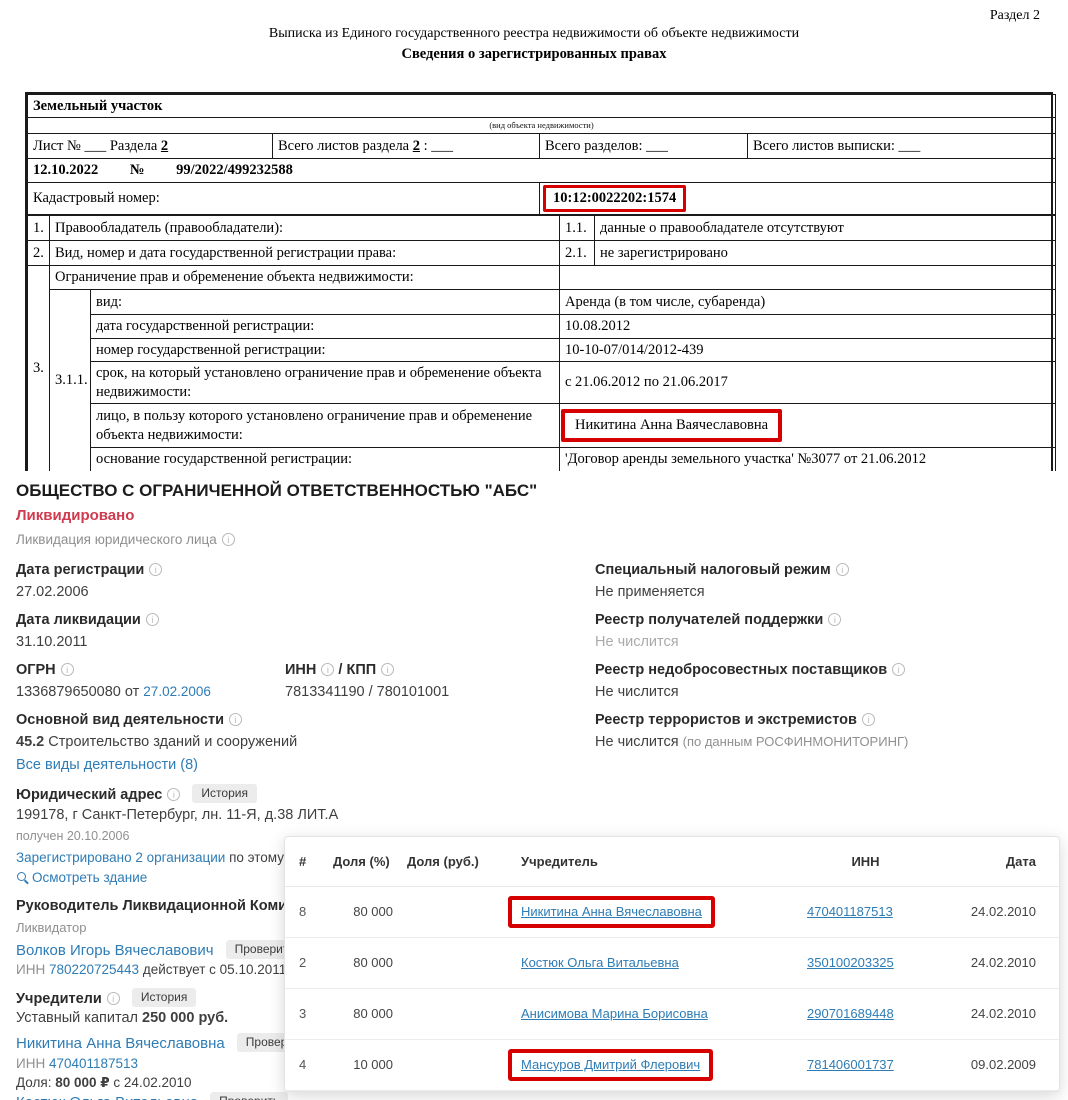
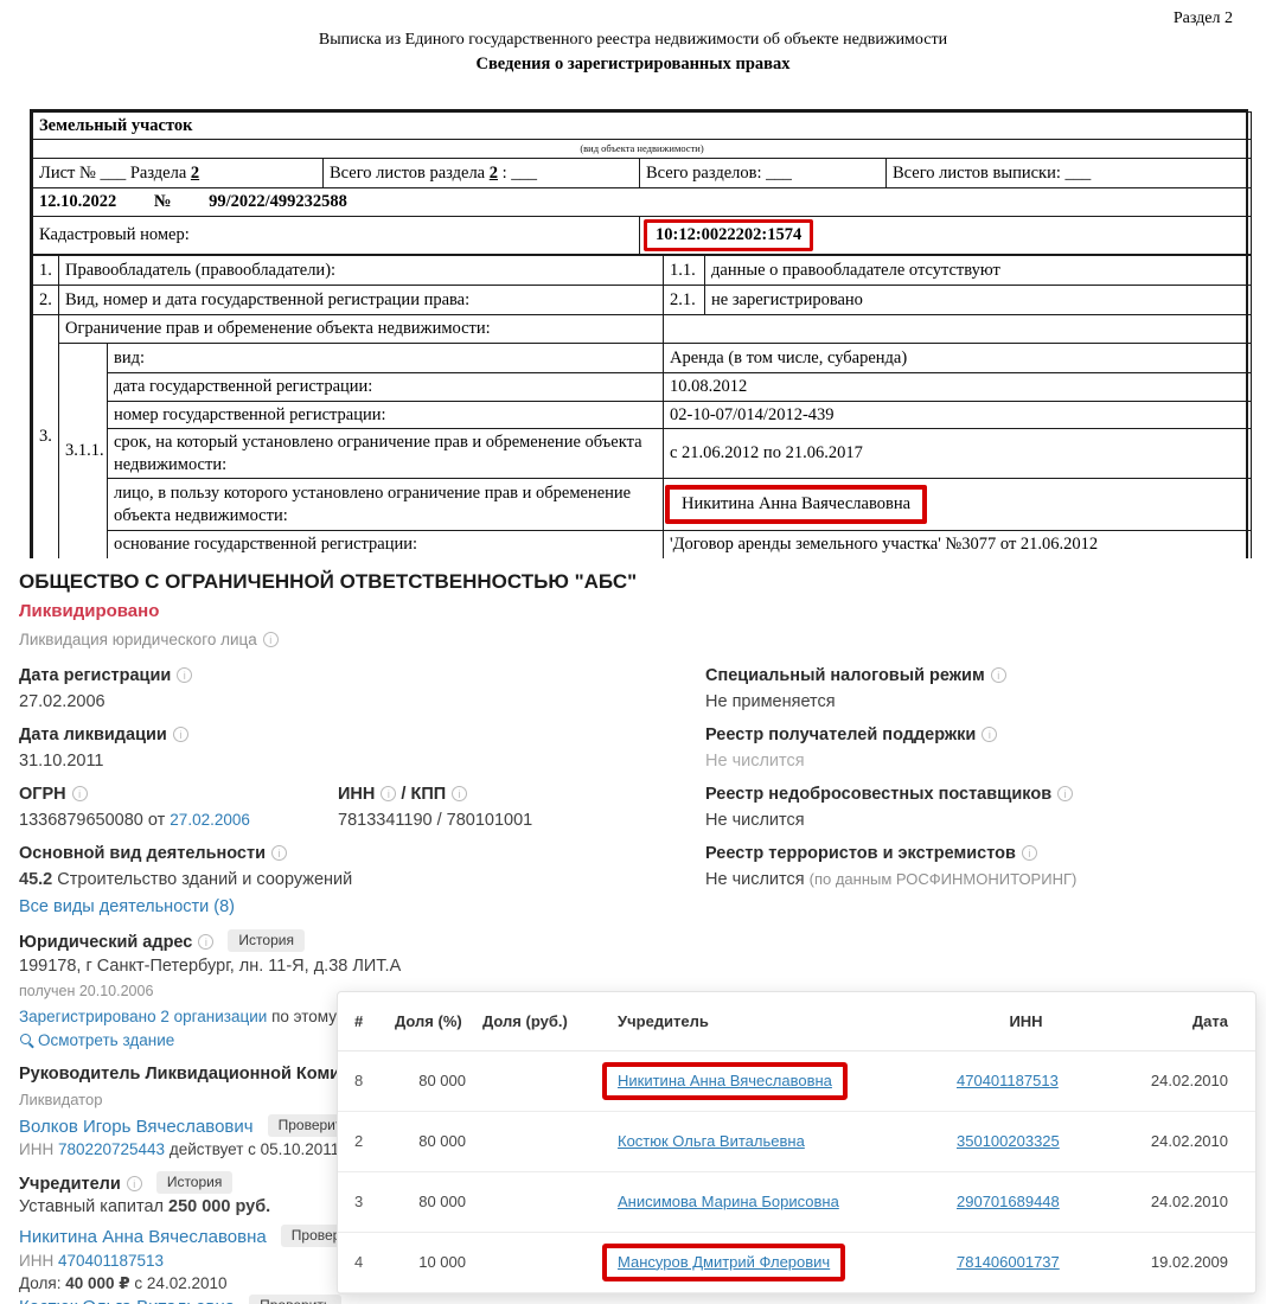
  Раздел 2
  Выписка из Единого государственного реестра недвижимости об объекте недвижимости
  Сведения о зарегистрированных правах
  Земельный участок
  (вид объекта недвижимости)
  Лист № ___ Раздела 2	Всего листов раздела 2 : ___	Всего разделов: ___	Всего листов выписки: ___
  12.10.2022 № 99/2022/499232588
  Кадастровый номер:	10:12:0022202:1574
  1.	Правообладатель (правообладатели):	1.1.	данные о правообладателе отсутствуют
  2.	Вид, номер и дата государственной регистрации права:	2.1.	не зарегистрировано
  3.	Ограничение прав и обременение объекта недвижимости:
  3.1.1.	вид:	Аренда (в том числе, субаренда)
  дата государственной регистрации:	10.08.2012
- номер государственной регистрации:	10-10-07/014/2012-439
+ номер государственной регистрации:	02-10-07/014/2012-439
  срок, на который установлено ограничение прав и обременение объекта недвижимости:	с 21.06.2012 по 21.06.2017
  лицо, в пользу которого установлено ограничение прав и обременение объекта недвижимости:	Никитина Анна Ваячеславовна
  основание государственной регистрации:	'Договор аренды земельного участка' №3077 от 21.06.2012
  ОБЩЕСТВО С ОГРАНИЧЕННОЙ ОТВЕТСТВЕННОСТЬЮ "АБС"
  Ликвидировано
  Ликвидация юридического лица i
  Дата регистрации i
  27.02.2006
  Дата ликвидации i
  31.10.2011
  ОГРН i
  1336879650080 от 27.02.2006
  ИНН i / КПП i
  7813341190 / 780101001
  Основной вид деятельности i
  45.2 Строительство зданий и сооружений
  Все виды деятельности (8)
  Юридический адрес i История
  199178, г Санкт-Петербург, лн. 11-Я, д.38 ЛИТ.А
  получен 20.10.2006
  Зарегистрировано 2 организации по этому
  Осмотреть здание
  Руководитель Ликвидационной Коми
  Ликвидатор
  Волков Игорь Вячеславович Провери
  ИНН 780220725443 действует с 05.10.2011
  Учредители i История
  Уставный капитал 250 000 руб.
  Никитина Анна Вячеславовна Прове
  ИНН 470401187513
- Доля: 80 000 ₽ с 24.02.2010
+ Доля: 40 000 ₽ с 24.02.2010
  Специальный налоговый режим i
  Не применяется
  Реестр получателей поддержки i
  Не числится
  Реестр недобросовестных поставщиков i
  Не числится
  Реестр террористов и экстремистов i
  Не числится (по данным РОСФИНМОНИТОРИНГ)
  #	Доля (%)	Доля (руб.)	Учредитель	ИНН	Дата
  8	80 000		Никитина Анна Вячеславовна	470401187513	24.02.2010
  2	80 000		Костюк Ольга Витальевна	350100203325	24.02.2010
  3	80 000		Анисимова Марина Борисовна	290701689448	24.02.2010
- 4	10 000		Мансуров Дмитрий Флерович	781406001737	09.02.2009
+ 4	10 000		Мансуров Дмитрий Флерович	781406001737	19.02.2009
